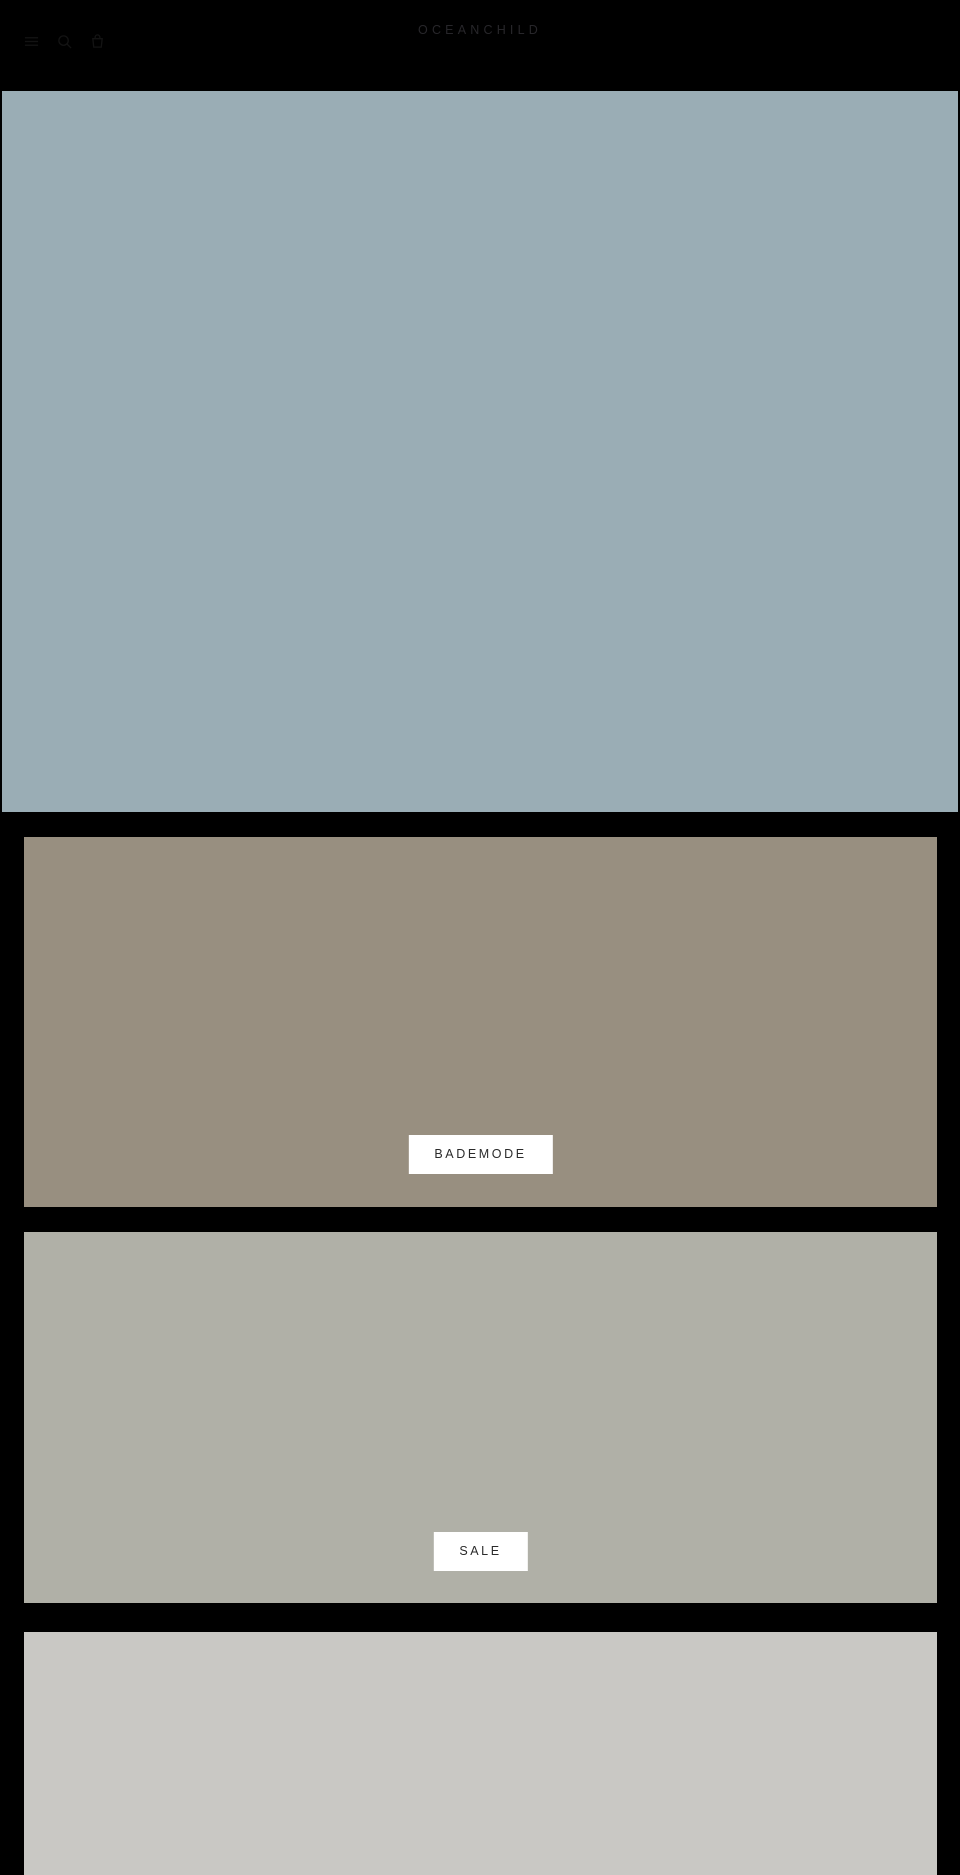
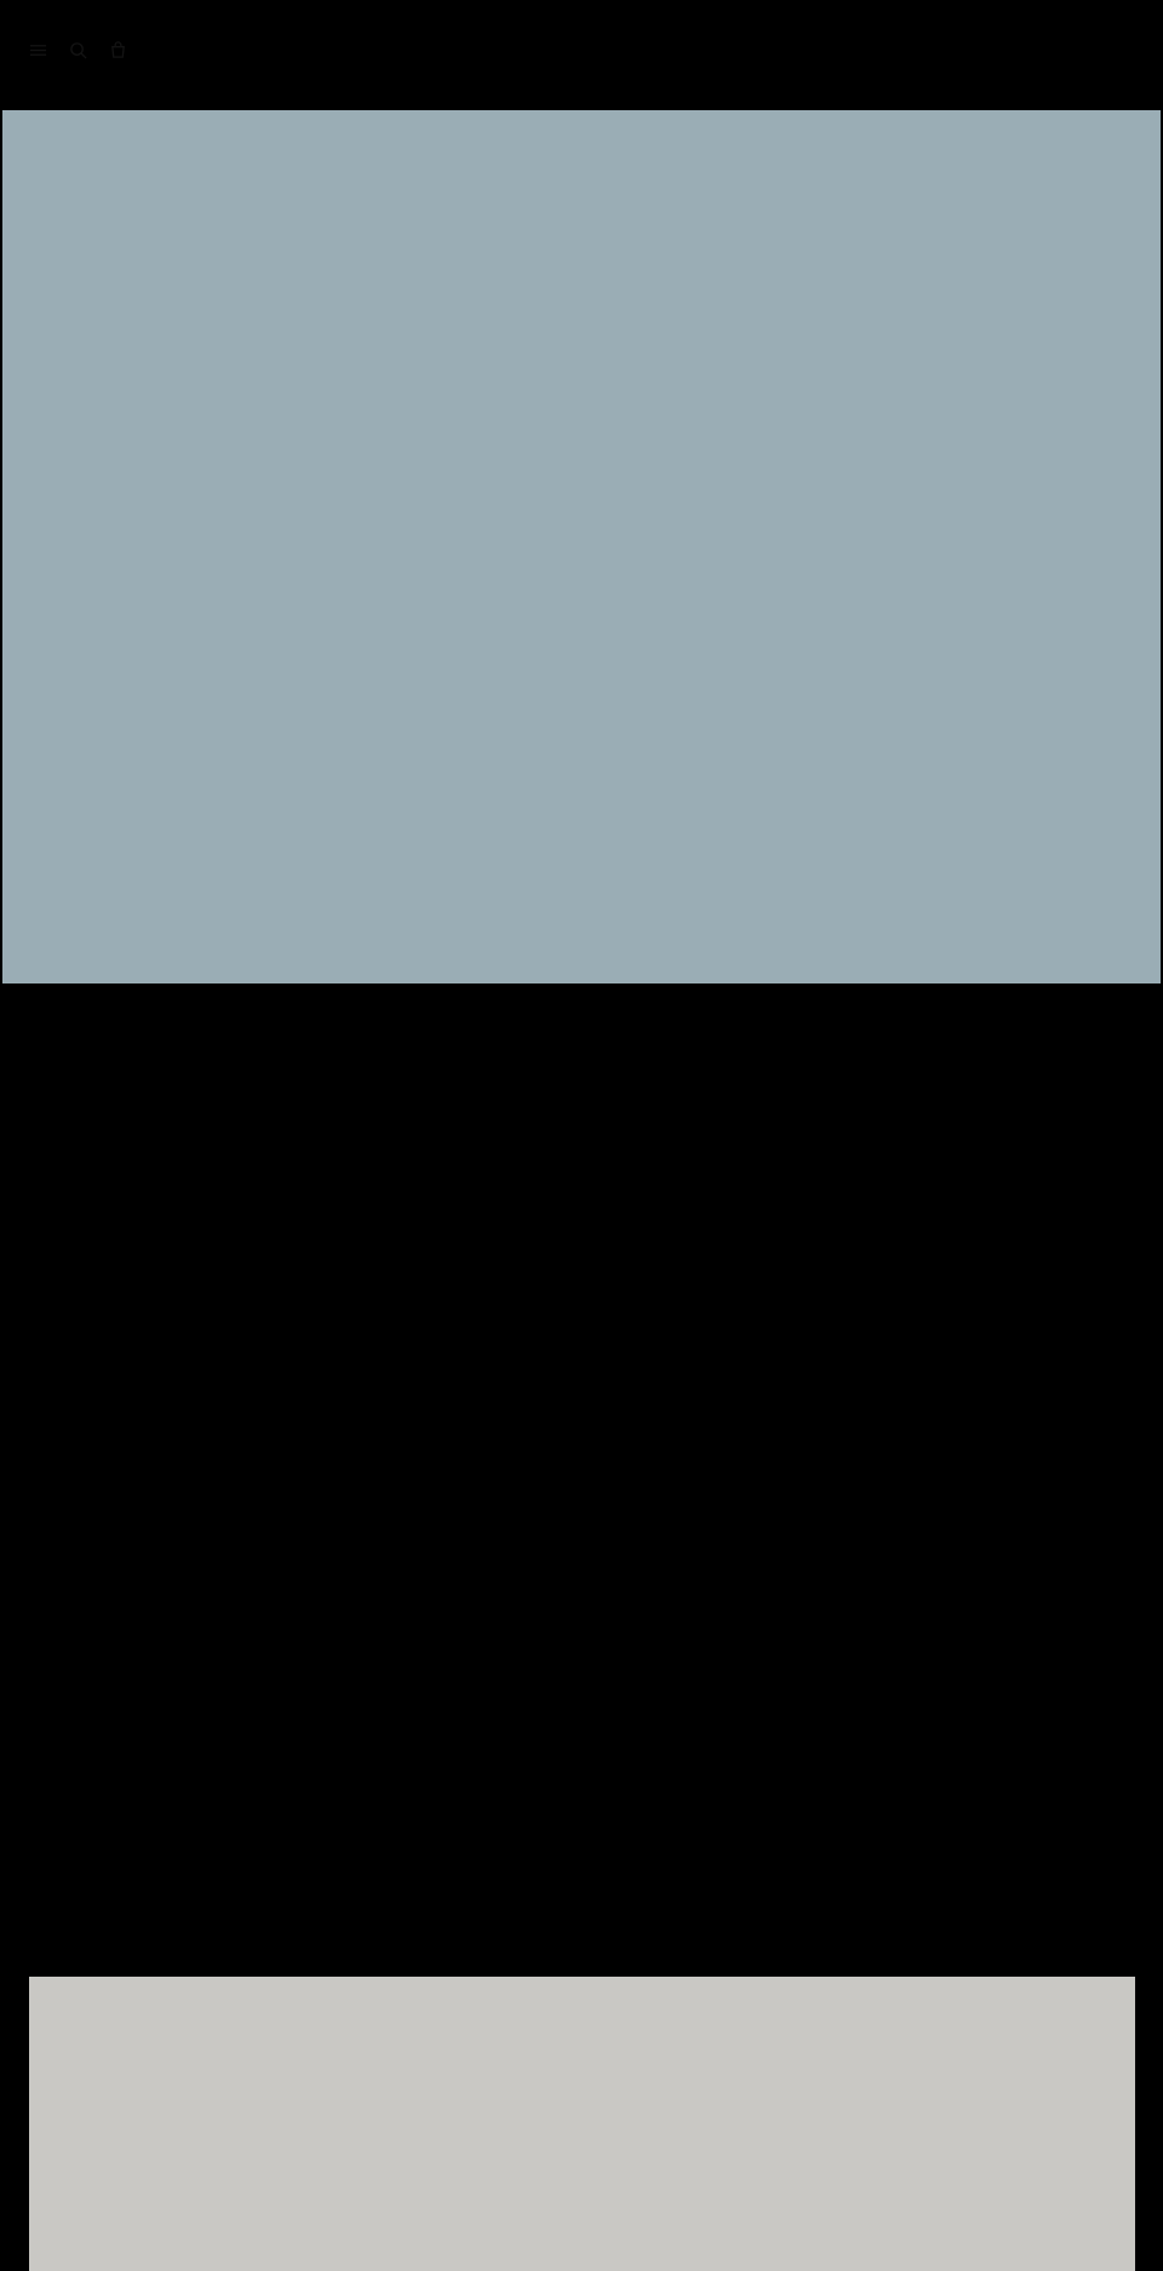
- OCEANCHILD
- BADEMODE
- SALE
